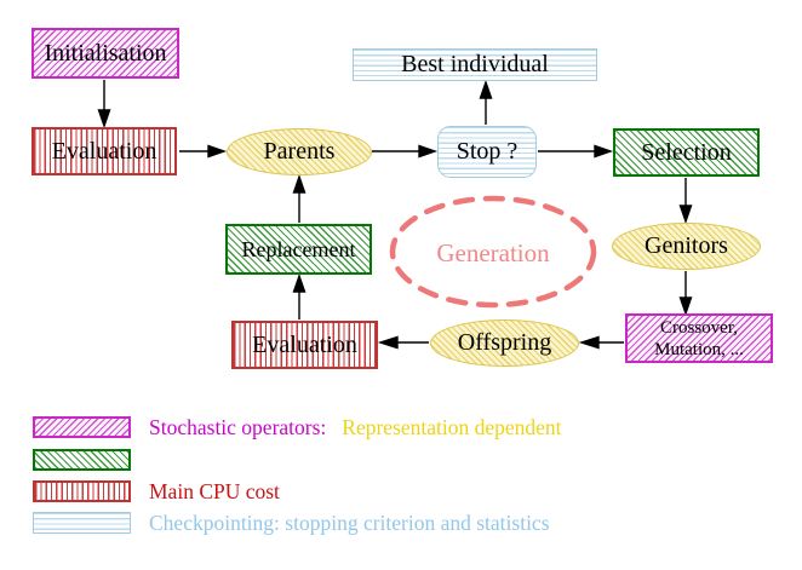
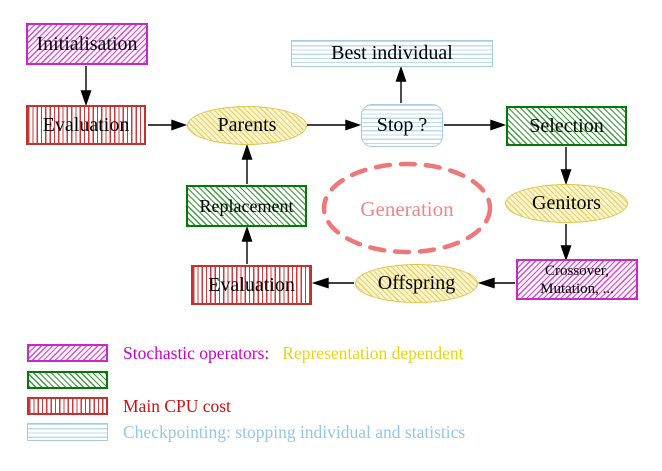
  Initialisation
  Evaluation
  Parents
  Best individual
  Stop ?
  Selection
  Genitors
  Crossover,
  Mutation, ...
  Offspring
  Evaluation
  Replacement
  Generation
  Stochastic operators: Representation dependent
  Main CPU cost
- Checkpointing: stopping criterion and statistics
+ Checkpointing: stopping individual and statistics
